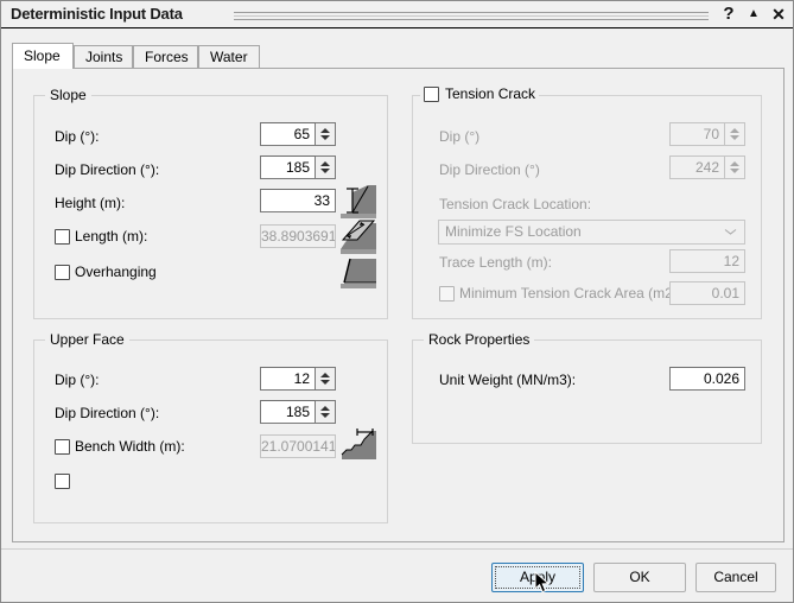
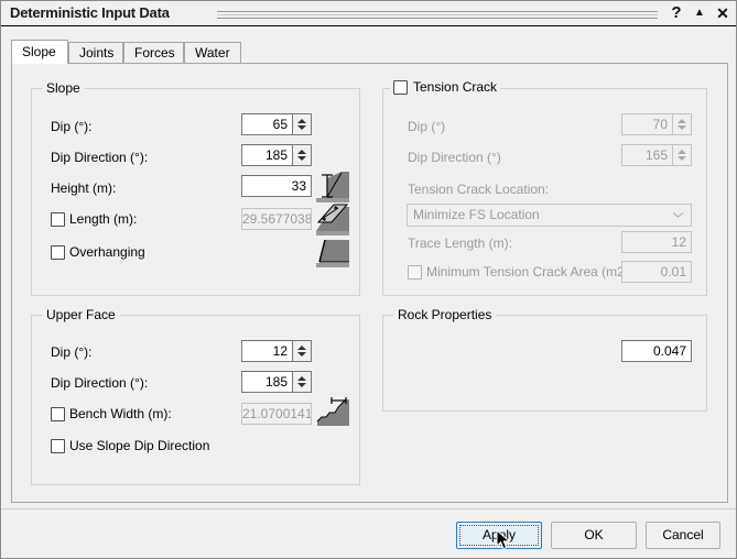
  Deterministic Input Data
  ?
  ▲
  ✕
  Slope
  Joints
  Forces
  Water
  Slope
  Dip (°):
  65
  Dip Direction (°):
  185
  Height (m):
  33
  Length (m):
- 38.8903691
+ 29.5677038
  Overhanging
  Upper Face
  Dip (°):
  12
  Dip Direction (°):
  185
  Bench Width (m):
  21.0700141
+ Use Slope Dip Direction
  Tension Crack
  Dip (°)
  70
  Dip Direction (°)
- 242
+ 165
  Tension Crack Location:
  Minimize FS Location
  Trace Length (m):
  12
  Minimum Tension Crack Area (m
  0.01
  Rock Properties
- Unit Weight (MN/m3):
- 0.026
+ 0.047
  Aply
  OK
  Cancel
